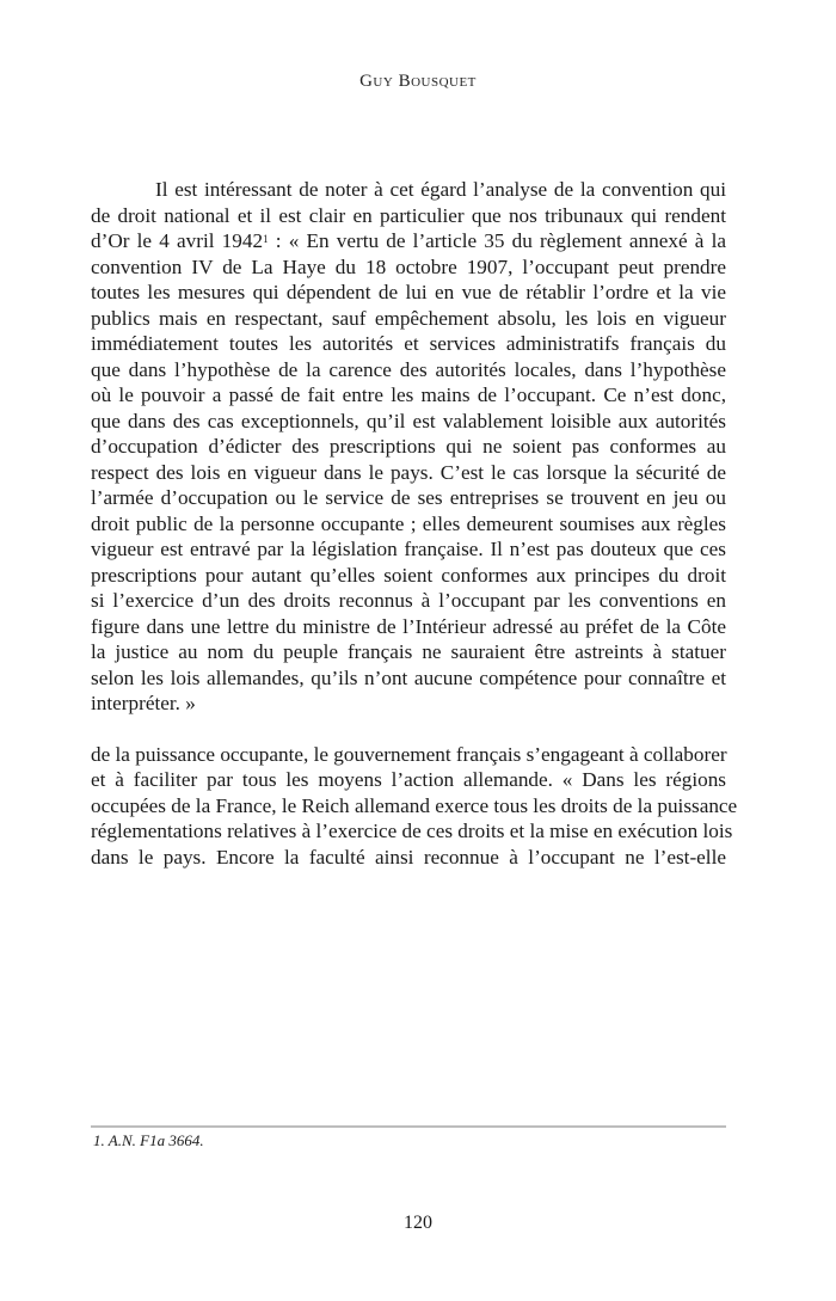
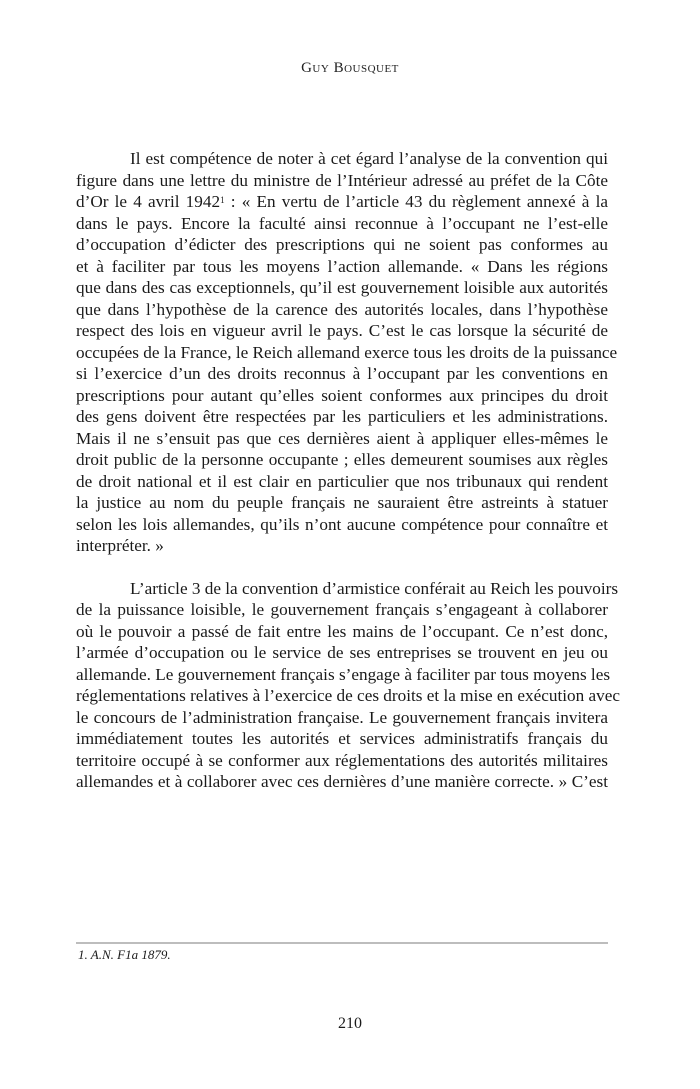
  Guy Bousquet
- Il est intéressant de noter à cet égard l’analyse de la convention qui
+ Il est compétence de noter à cet égard l’analyse de la convention qui
- de droit national et il est clair en particulier que nos tribunaux qui rendent
+ figure dans une lettre du ministre de l’Intérieur adressé au préfet de la Côte
- d’Or le 4 avril 19421 : « En vertu de l’article 35 du règlement annexé à la
+ d’Or le 4 avril 19421 : « En vertu de l’article 43 du règlement annexé à la
- convention IV de La Haye du 18 octobre 1907, l’occupant peut prendre
- toutes les mesures qui dépendent de lui en vue de rétablir l’ordre et la vie
- publics mais en respectant, sauf empêchement absolu, les lois en vigueur
- immédiatement toutes les autorités et services administratifs français du
+ dans le pays. Encore la faculté ainsi reconnue à l’occupant ne l’est-elle
- que dans l’hypothèse de la carence des autorités locales, dans l’hypothèse
+ d’occupation d’édicter des prescriptions qui ne soient pas conformes au
- où le pouvoir a passé de fait entre les mains de l’occupant. Ce n’est donc,
+ et à faciliter par tous les moyens l’action allemande. « Dans les régions
- que dans des cas exceptionnels, qu’il est valablement loisible aux autorités
+ que dans des cas exceptionnels, qu’il est gouvernement loisible aux autorités
- d’occupation d’édicter des prescriptions qui ne soient pas conformes au
+ que dans l’hypothèse de la carence des autorités locales, dans l’hypothèse
- respect des lois en vigueur dans le pays. C’est le cas lorsque la sécurité de
+ respect des lois en vigueur avril le pays. C’est le cas lorsque la sécurité de
- l’armée d’occupation ou le service de ses entreprises se trouvent en jeu ou
+ occupées de la France, le Reich allemand exerce tous les droits de la puissance
- droit public de la personne occupante ; elles demeurent soumises aux règles
+ si l’exercice d’un des droits reconnus à l’occupant par les conventions en
- vigueur est entravé par la législation française. Il n’est pas douteux que ces
  prescriptions pour autant qu’elles soient conformes aux principes du droit
+ des gens doivent être respectées par les particuliers et les administrations.
+ Mais il ne s’ensuit pas que ces dernières aient à appliquer elles-mêmes le
- si l’exercice d’un des droits reconnus à l’occupant par les conventions en
+ droit public de la personne occupante ; elles demeurent soumises aux règles
- figure dans une lettre du ministre de l’Intérieur adressé au préfet de la Côte
+ de droit national et il est clair en particulier que nos tribunaux qui rendent
  la justice au nom du peuple français ne sauraient être astreints à statuer
  selon les lois allemandes, qu’ils n’ont aucune compétence pour connaître et
  interpréter. »
+ L’article 3 de la convention d’armistice conférait au Reich les pouvoirs
- de la puissance occupante, le gouvernement français s’engageant à collaborer
+ de la puissance loisible, le gouvernement français s’engageant à collaborer
- et à faciliter par tous les moyens l’action allemande. « Dans les régions
+ où le pouvoir a passé de fait entre les mains de l’occupant. Ce n’est donc,
- occupées de la France, le Reich allemand exerce tous les droits de la puissance
+ l’armée d’occupation ou le service de ses entreprises se trouvent en jeu ou
+ allemande. Le gouvernement français s’engage à faciliter par tous moyens les
- réglementations relatives à l’exercice de ces droits et la mise en exécution lois
+ réglementations relatives à l’exercice de ces droits et la mise en exécution avec
+ le concours de l’administration française. Le gouvernement français invitera
- dans le pays. Encore la faculté ainsi reconnue à l’occupant ne l’est-elle
+ immédiatement toutes les autorités et services administratifs français du
+ territoire occupé à se conformer aux réglementations des autorités militaires
+ allemandes et à collaborer avec ces dernières d’une manière correcte. » C’est
- 1. A.N. F1a 3664.
+ 1. A.N. F1a 1879.
- 120
+ 210
